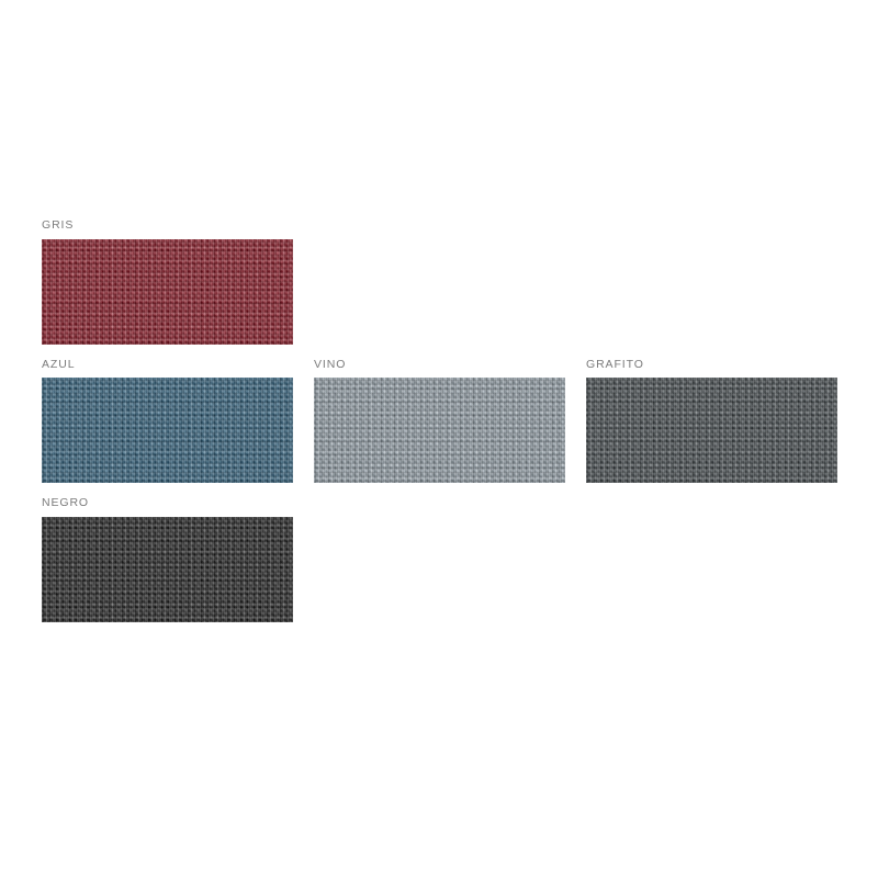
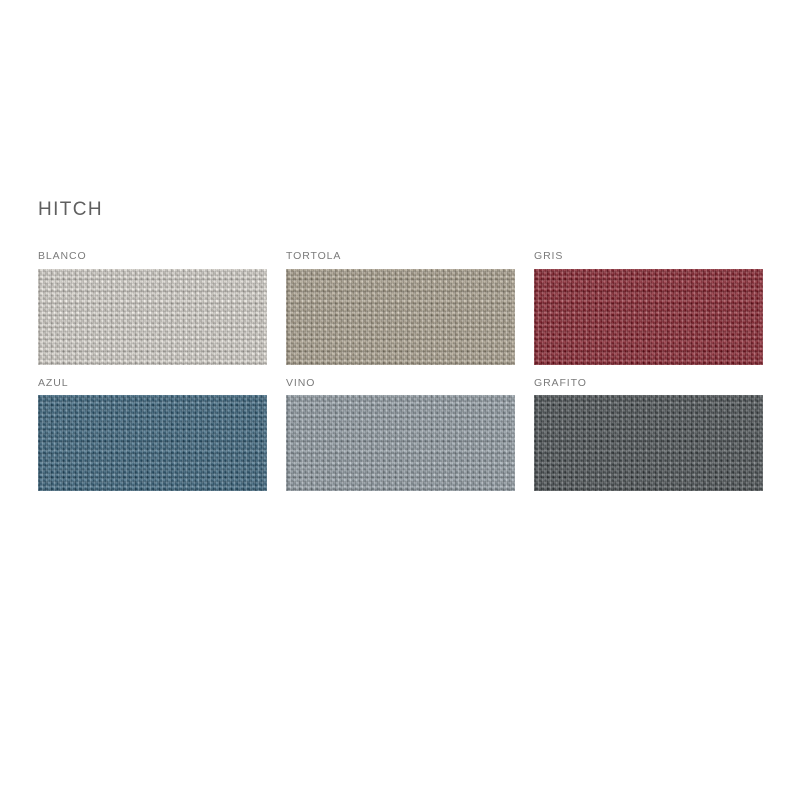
+ HITCH
+ BLANCO
+ TORTOLA
  GRIS
  AZUL
  VINO
  GRAFITO
- NEGRO
